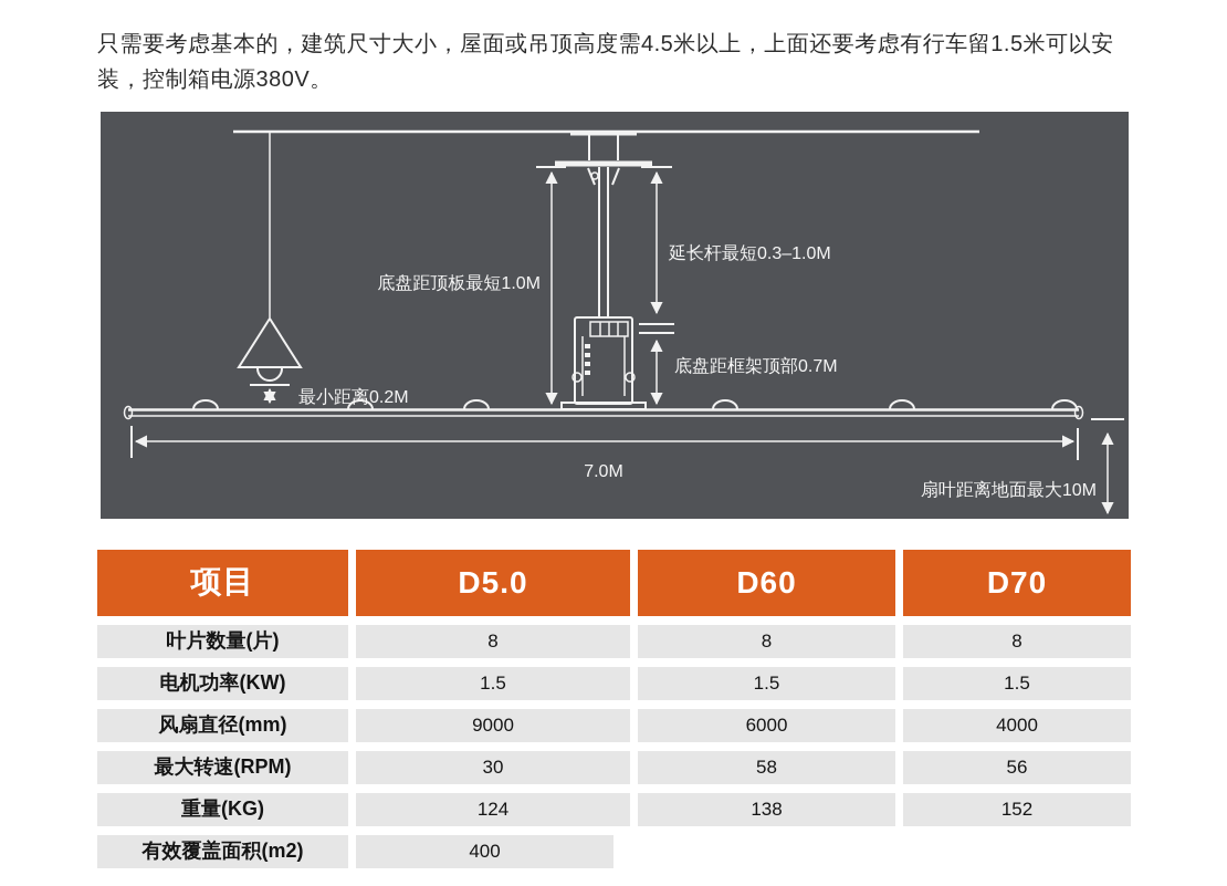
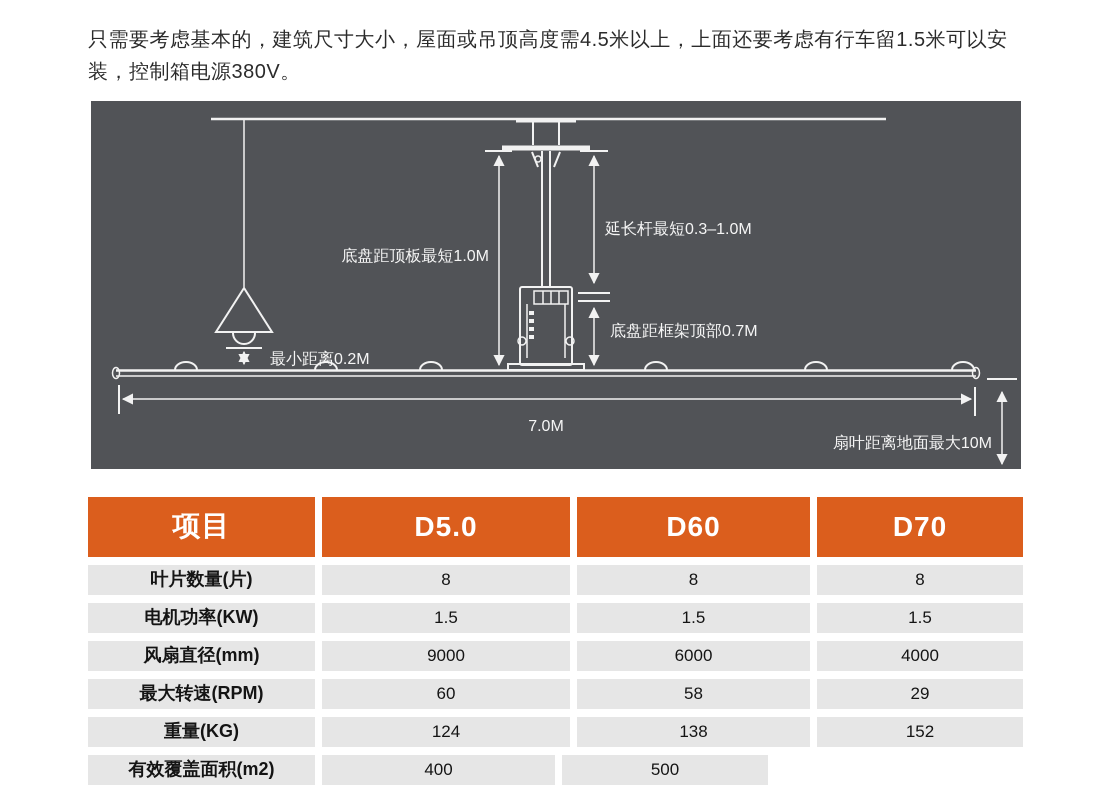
  只需要考虑基本的，建筑尺寸大小，屋面或吊顶高度需4.5米以上，上面还要考虑有行车留1.5米可以安
  装，控制箱电源380V。
  底盘距顶板最短1.0M
  延长杆最短0.3–1.0M
  底盘距框架顶部0.7M
  最小距离0.2M
  7.0M
  扇叶距离地面最大10M
  项目
  D5.0
  D60
  D70
  叶片数量(片)
  8
  8
  8
  电机功率(KW)
  1.5
  1.5
  1.5
  风扇直径(mm)
  9000
  6000
  4000
  最大转速(RPM)
- 30
+ 60
  58
- 56
+ 29
  重量(KG)
  124
  138
  152
  有效覆盖面积(m2)
  400
+ 500
